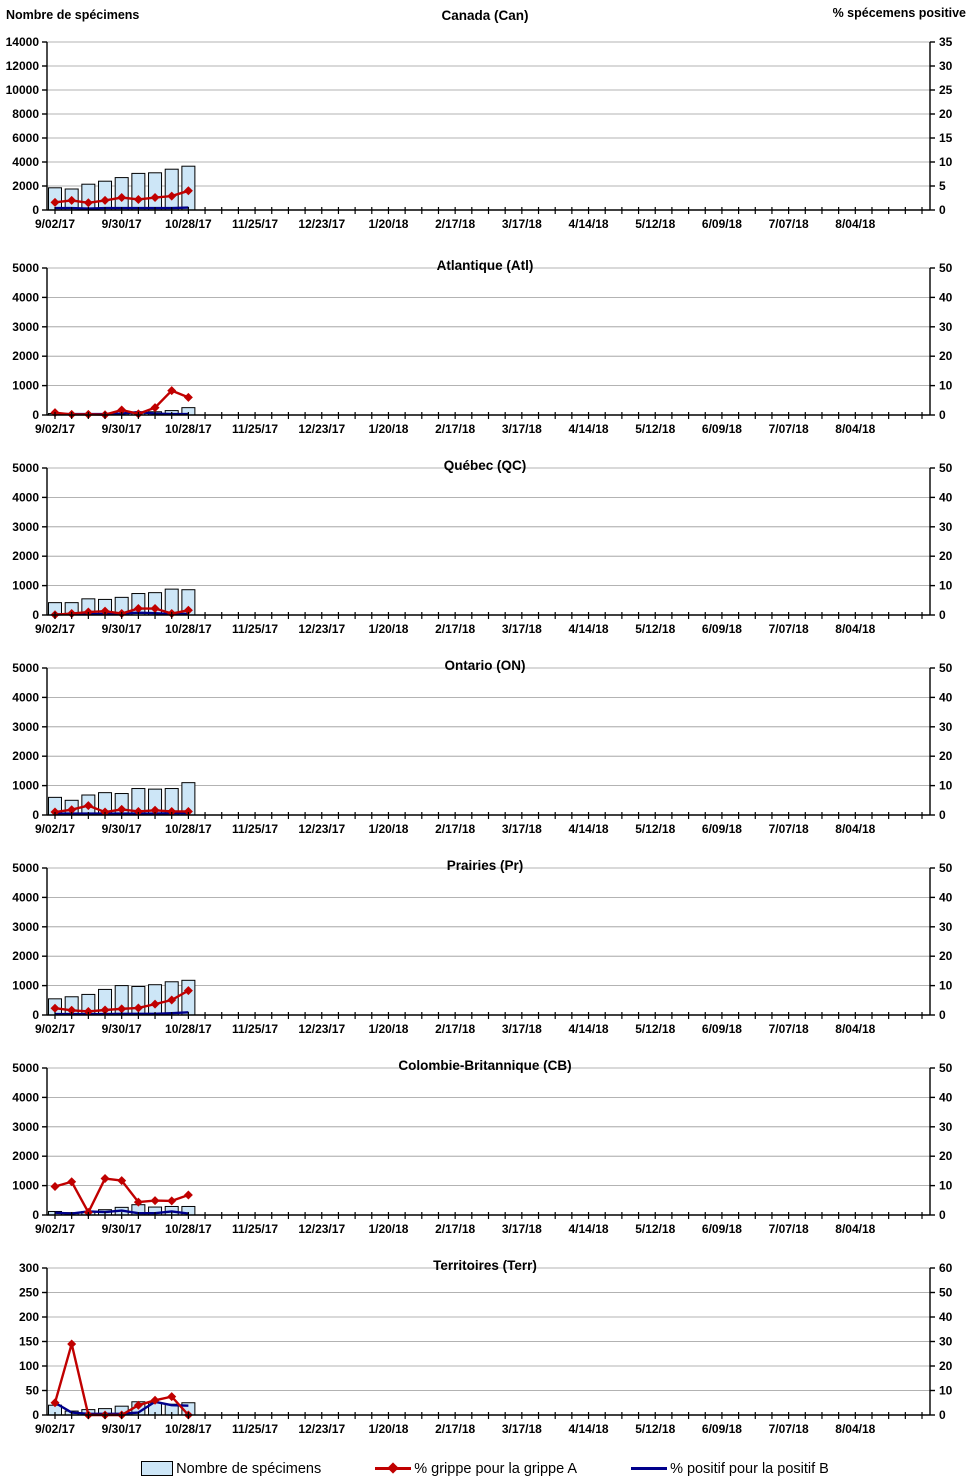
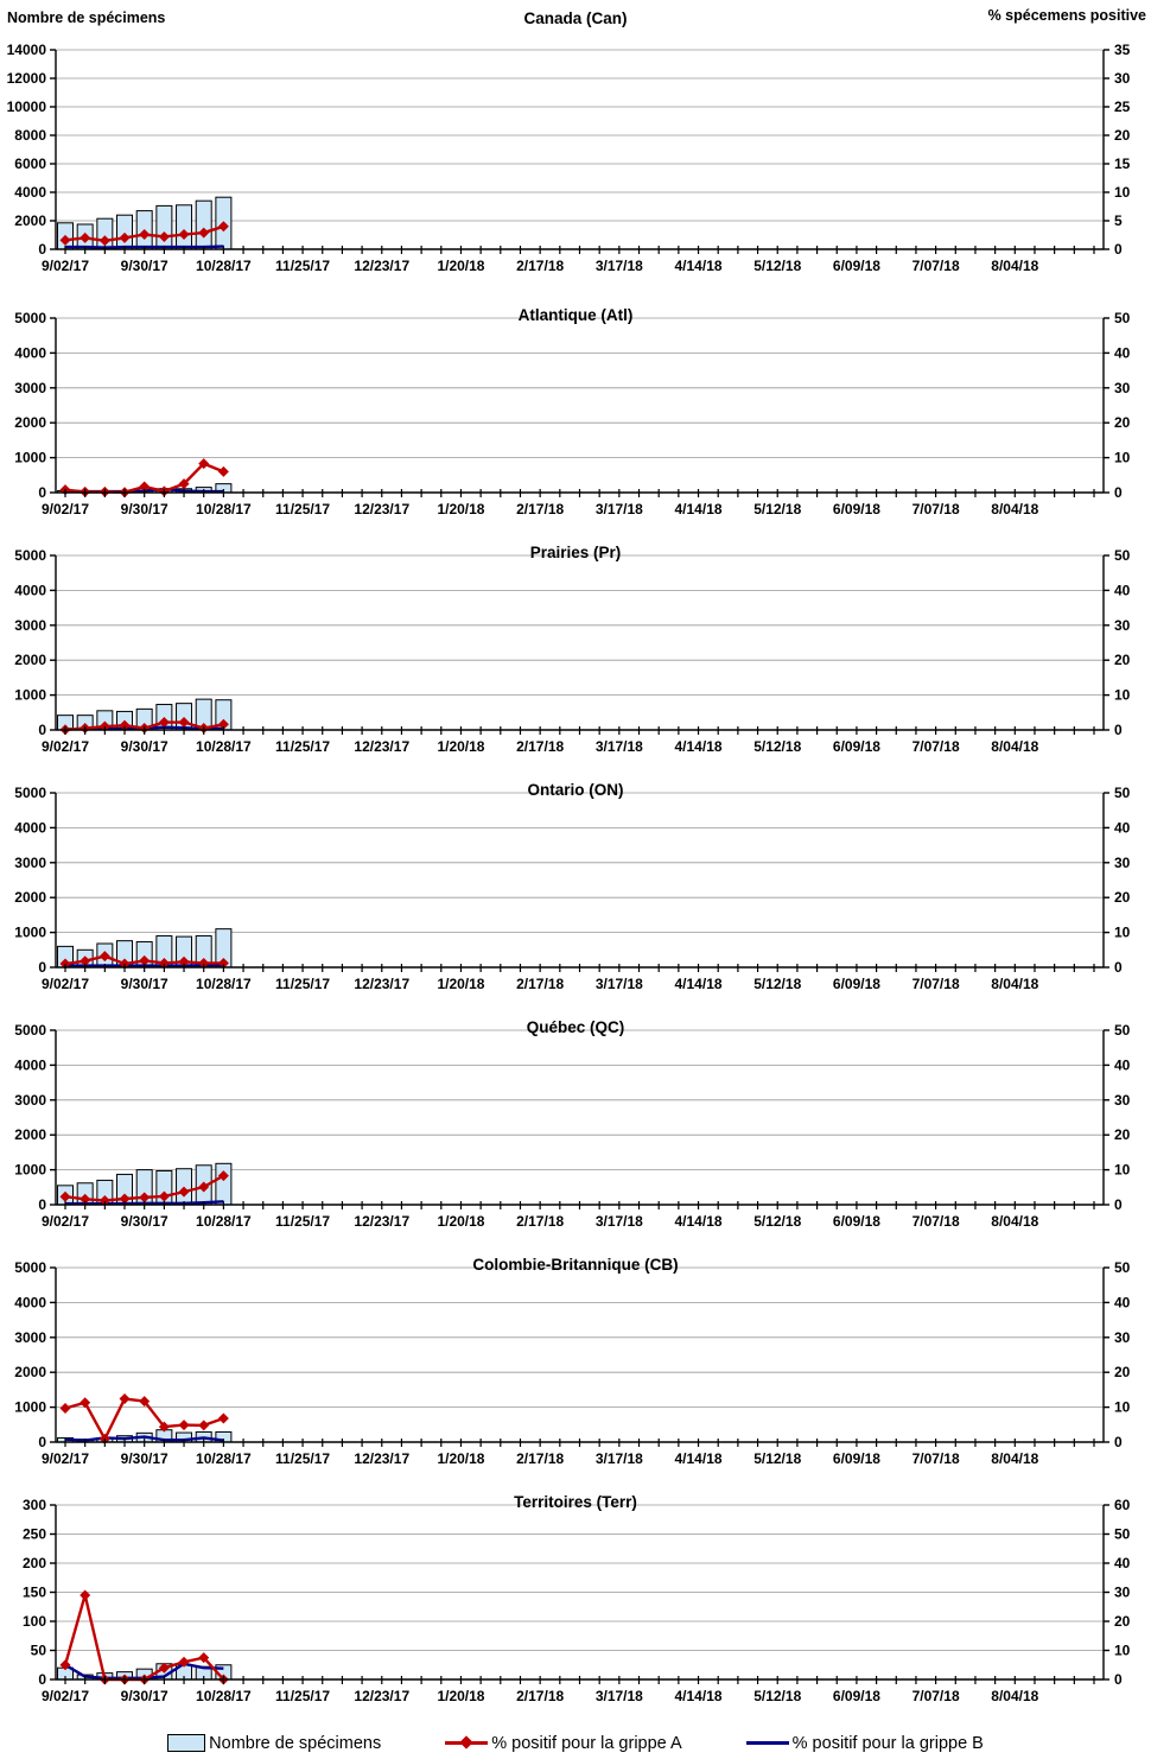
  Nombre de spécimens
  % spécemens positive
  Canada (Can)
  0
  2000
  4000
  6000
  8000
  10000
  12000
  14000
  0
  5
  10
  15
  20
  25
  30
  35
  9/02/17
  9/30/17
  10/28/17
  11/25/17
  12/23/17
  1/20/18
  2/17/18
  3/17/18
  4/14/18
  5/12/18
  6/09/18
  7/07/18
  8/04/18
  Atlantique (Atl)
  0
  1000
  2000
  3000
  4000
  5000
  0
  10
  20
  30
  40
  50
  9/02/17
  9/30/17
  10/28/17
  11/25/17
  12/23/17
  1/20/18
  2/17/18
  3/17/18
  4/14/18
  5/12/18
  6/09/18
  7/07/18
  8/04/18
- Québec (QC)
+ Prairies (Pr)
  0
  1000
  2000
  3000
  4000
  5000
  0
  10
  20
  30
  40
  50
  9/02/17
  9/30/17
  10/28/17
  11/25/17
  12/23/17
  1/20/18
  2/17/18
  3/17/18
  4/14/18
  5/12/18
  6/09/18
  7/07/18
  8/04/18
  Ontario (ON)
  0
  1000
  2000
  3000
  4000
  5000
  0
  10
  20
  30
  40
  50
  9/02/17
  9/30/17
  10/28/17
  11/25/17
  12/23/17
  1/20/18
  2/17/18
  3/17/18
  4/14/18
  5/12/18
  6/09/18
  7/07/18
  8/04/18
- Prairies (Pr)
+ Québec (QC)
  0
  1000
  2000
  3000
  4000
  5000
  0
  10
  20
  30
  40
  50
  9/02/17
  9/30/17
  10/28/17
  11/25/17
  12/23/17
  1/20/18
  2/17/18
  3/17/18
  4/14/18
  5/12/18
  6/09/18
  7/07/18
  8/04/18
  Colombie-Britannique (CB)
  0
  1000
  2000
  3000
  4000
  5000
  0
  10
  20
  30
  40
  50
  9/02/17
  9/30/17
  10/28/17
  11/25/17
  12/23/17
  1/20/18
  2/17/18
  3/17/18
  4/14/18
  5/12/18
  6/09/18
  7/07/18
  8/04/18
  Territoires (Terr)
  0
  50
  100
  150
  200
  250
  300
  0
  10
  20
  30
  40
  50
  60
  9/02/17
  9/30/17
  10/28/17
  11/25/17
  12/23/17
  1/20/18
  2/17/18
  3/17/18
  4/14/18
  5/12/18
  6/09/18
  7/07/18
  8/04/18
  Nombre de spécimens
- % grippe pour la grippe A
+ % positif pour la grippe A
- % positif pour la positif B
+ % positif pour la grippe B
